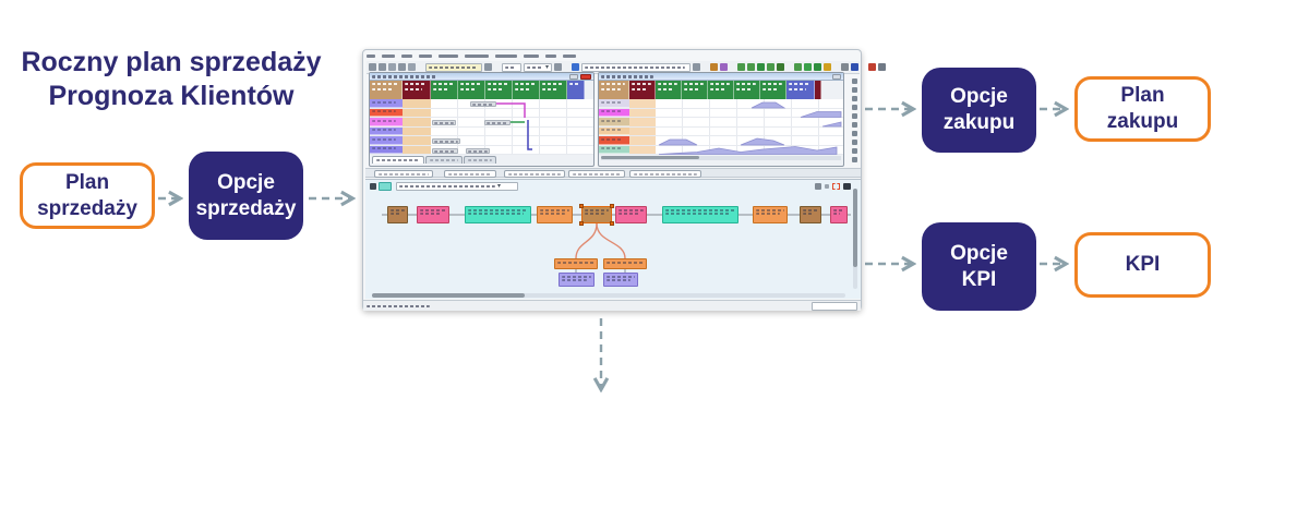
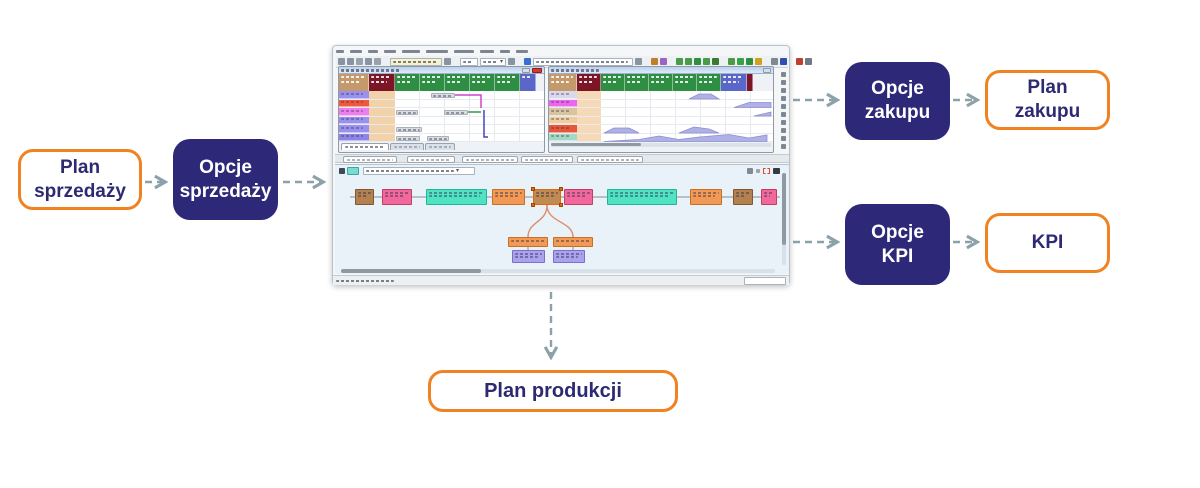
- Roczny plan sprzedaży
- Prognoza Klientów
  Plan
  sprzedaży
  Opcje
  sprzedaży
  Opcje
  zakupu
  Plan
  zakupu
  Opcje
  KPI
  KPI
+ Plan produkcji
